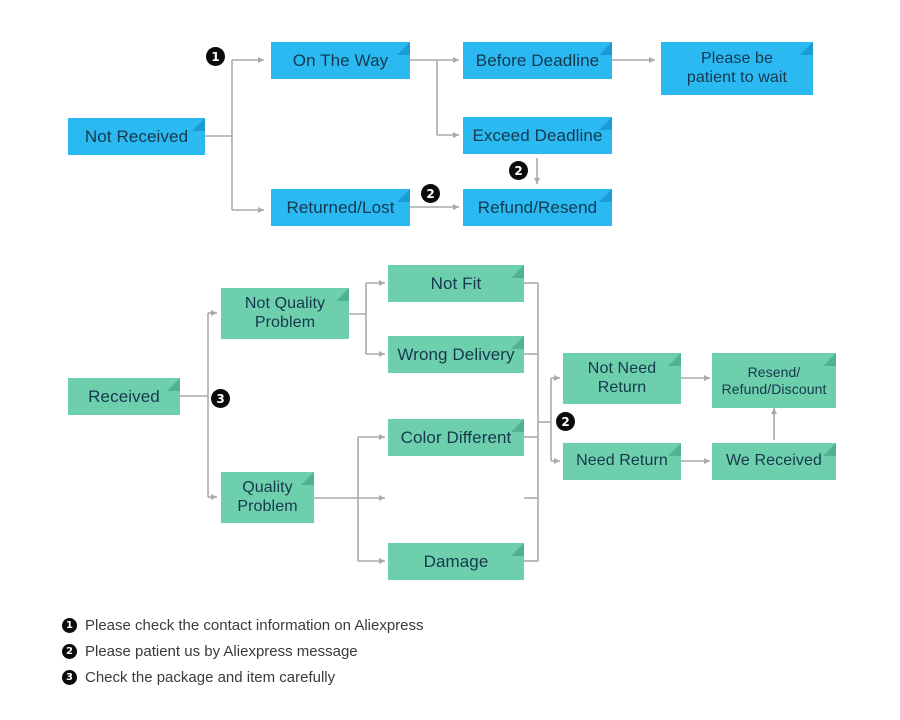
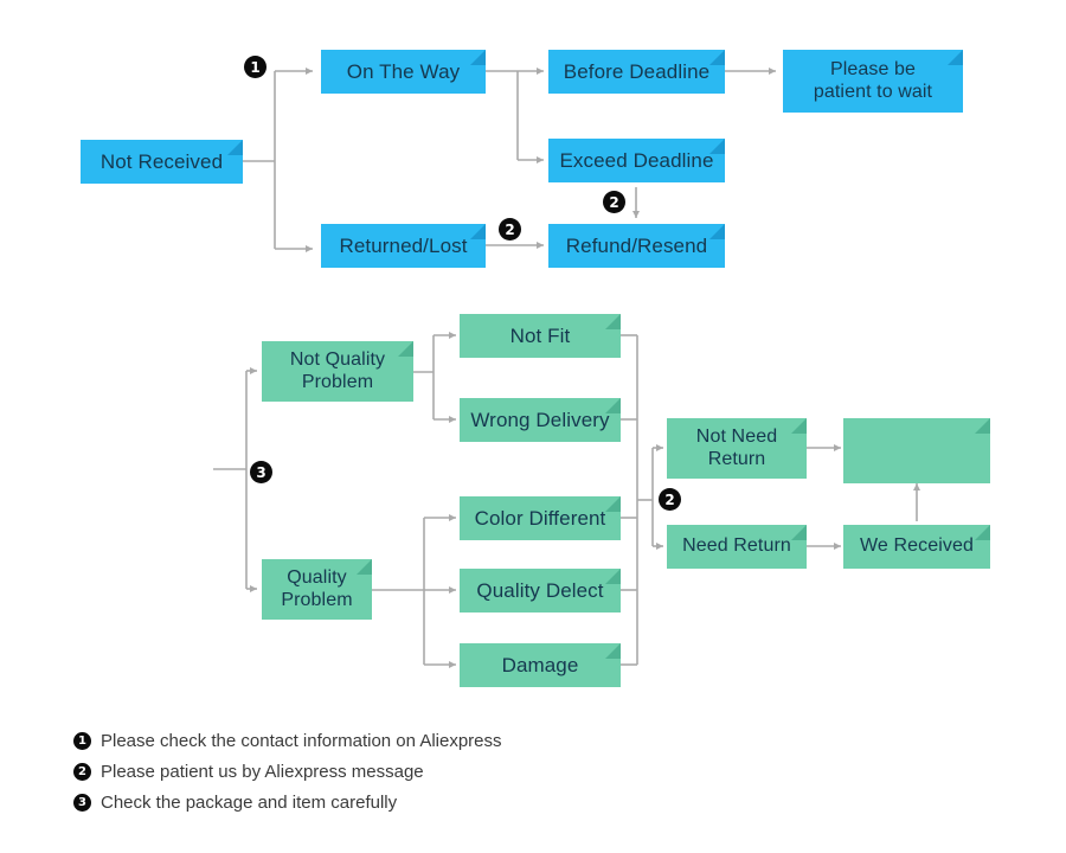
  Not Received
  On The Way
  Before Deadline
  Please be
  patient to wait
  Exceed Deadline
  Returned/Lost
  Refund/Resend
- Received
  Not Quality
  Problem
  Quality
  Problem
  Not Fit
  Wrong Delivery
  Color Different
+ Quality Delect
  Damage
  Not Need
  Return
  Need Return
- Resend/
- Refund/Discount
  We Received
  1
  2
  2
  3
  2
  1
  Please check the contact information on Aliexpress
  2
  Please patient us by Aliexpress message
  3
  Check the package and item carefully
